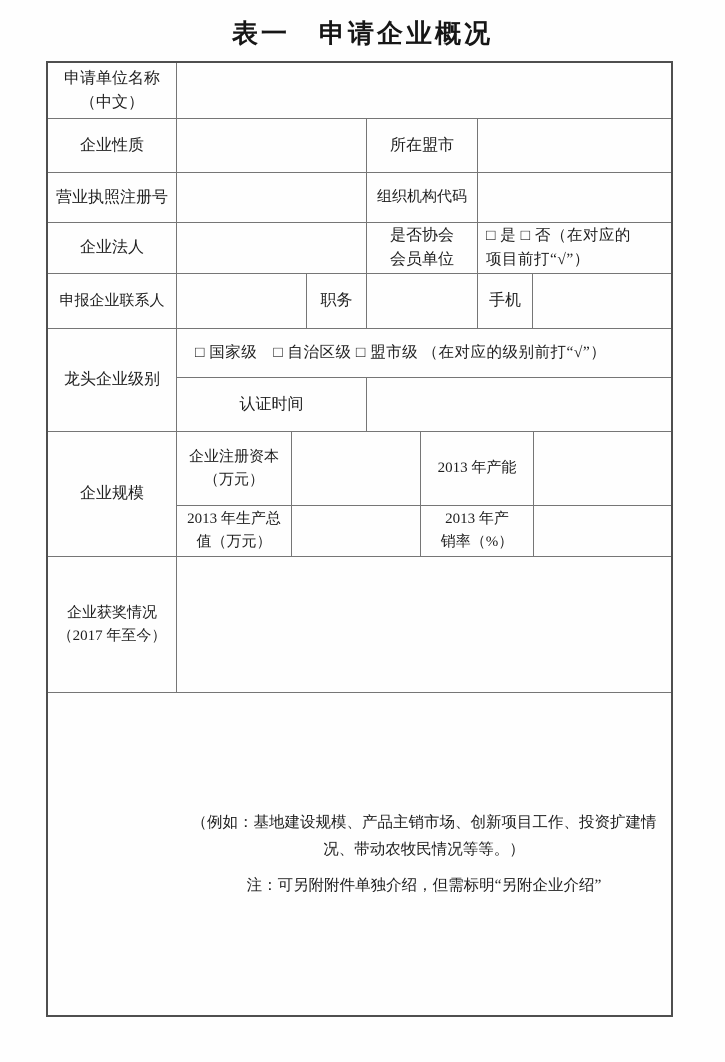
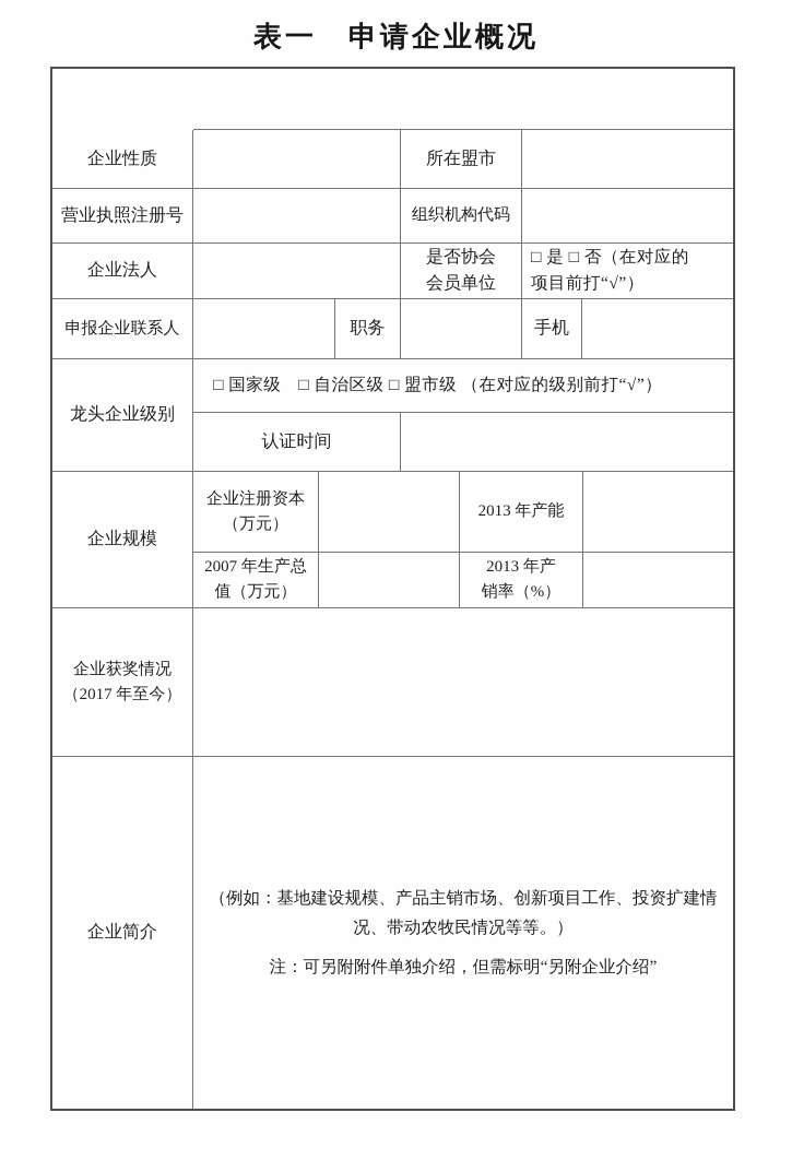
  表一 申请企业概况
- 申请单位名称
- （中文）
  企业性质
  所在盟市
  营业执照注册号
  组织机构代码
  企业法人
  是否协会
  会员单位
  □ 是 □ 否（在对应的
  项目前打“√”）
  申报企业联系人
  职务
  手机
  龙头企业级别
  □ 国家级 □ 自治区级 □ 盟市级 （在对应的级别前打“√”）
  认证时间
  企业规模
  企业注册资本
  （万元）
  2013 年产能
- 2013 年生产总
+ 2007 年生产总
  值（万元）
  2013 年产
  销率（%）
  企业获奖情况
  （2017 年至今）
+ 企业简介
  （例如：基地建设规模、产品主销市场、创新项目工作、投资扩建情
  况、带动农牧民情况等等。）
  注：可另附附件单独介绍，但需标明“另附企业介绍”
